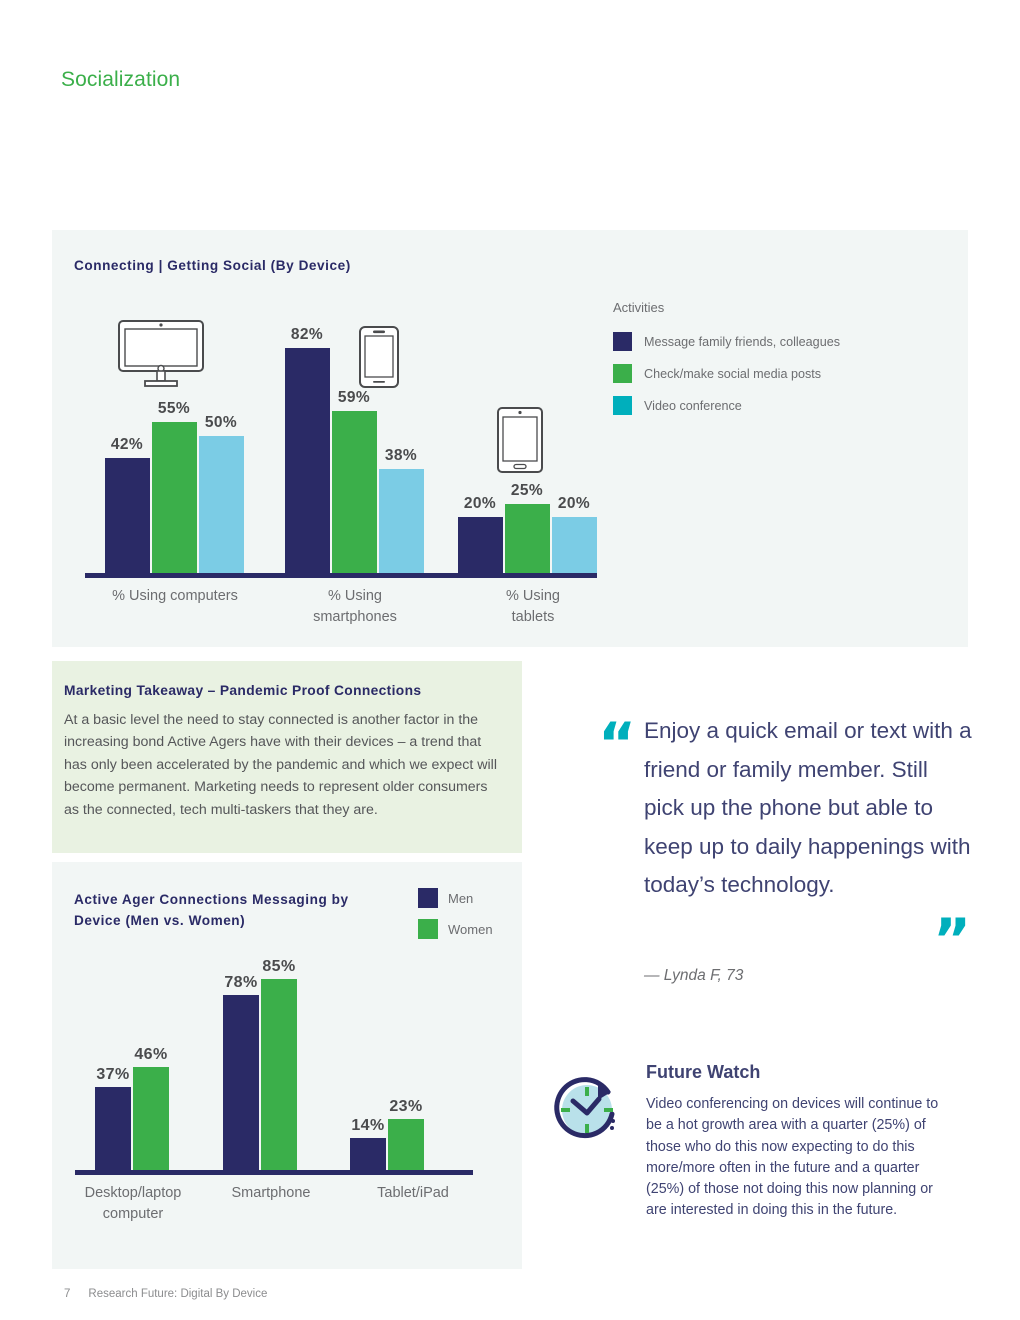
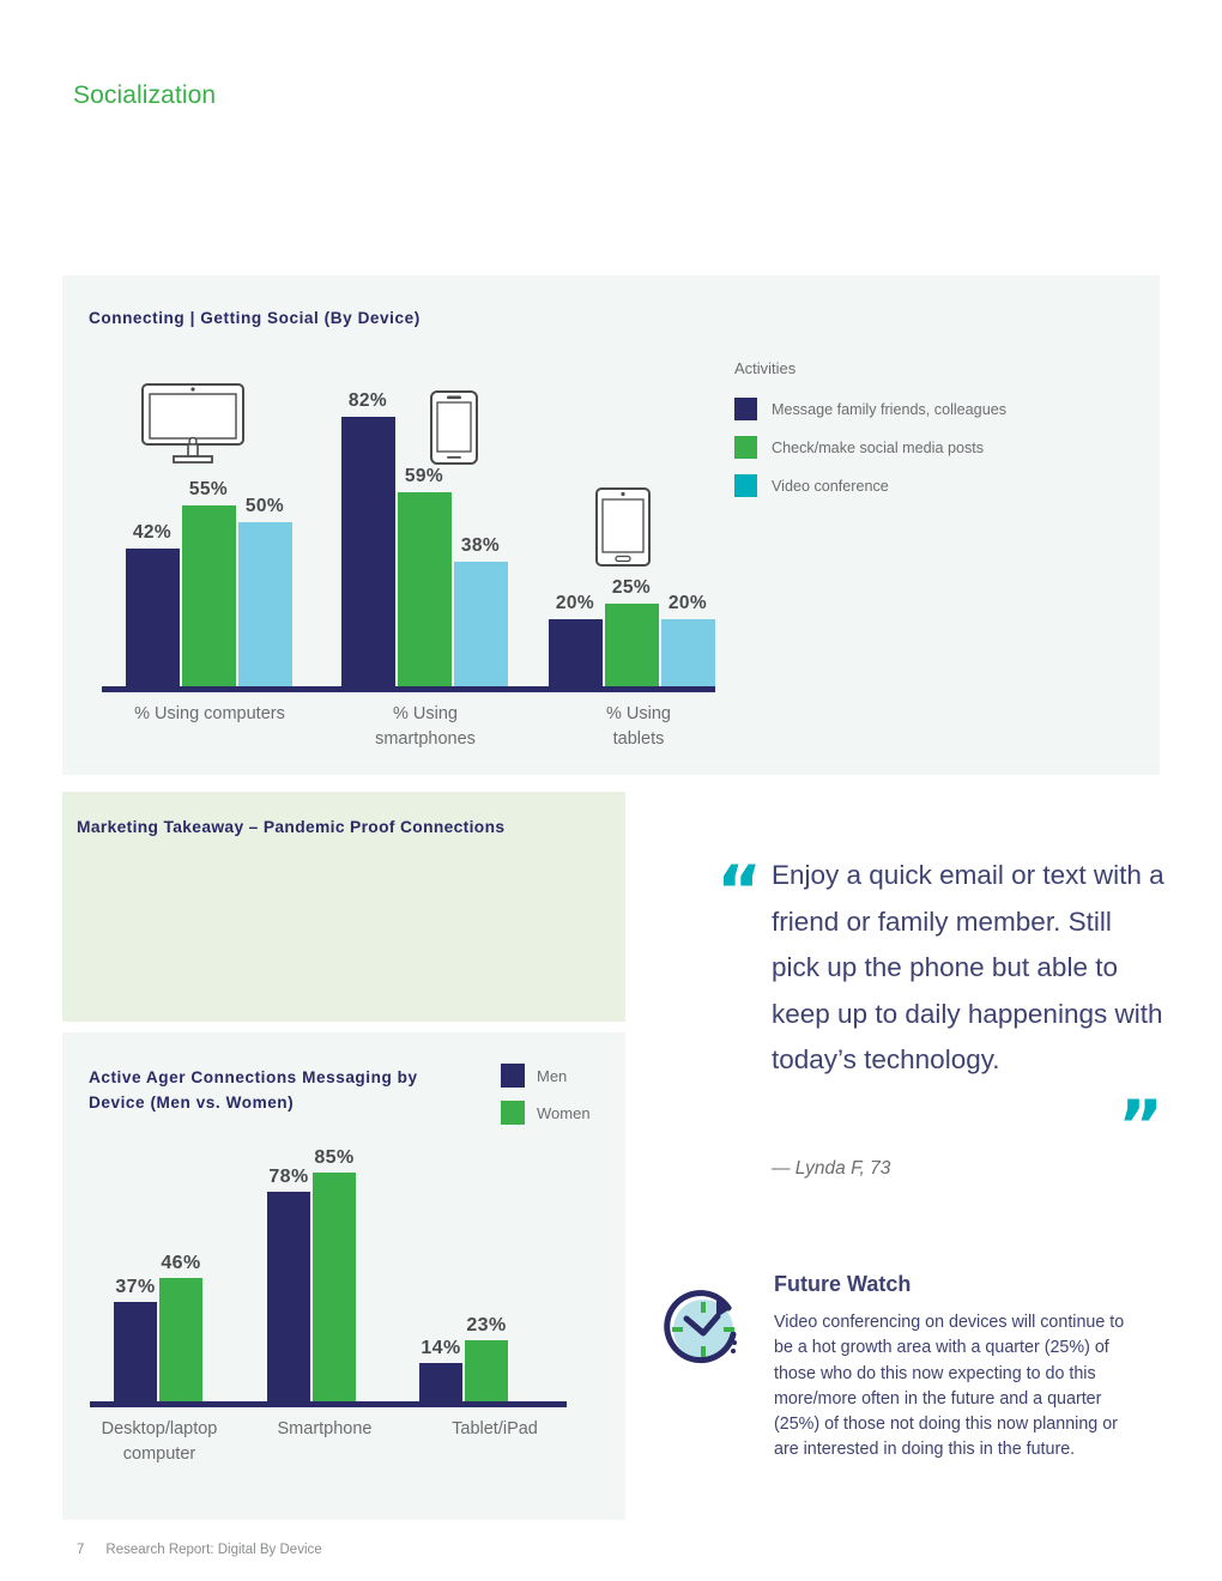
  Socialization
  Connecting | Getting Social (By Device)
  42%
  55%
  50%
  82%
  59%
  38%
  20%
  25%
  20%
  % Using computers
  % Using
  smartphones
  % Using tablets
  Activities
  Message family friends, colleagues
  Check/make social media posts
  Video conference
  Marketing Takeaway – Pandemic Proof Connections
- At a basic level the need to stay connected is another factor in the increasing bond Active Agers have with their devices – a trend that has only been accelerated by the pandemic and which we expect will become permanent. Marketing needs to represent older consumers as the connected, tech multi-taskers that they are.
  Active Ager Connections Messaging by Device (Men vs. Women)
  Men
  Women
  37%
  46%
  78%
  85%
  14%
  23%
  Desktop/laptop
  computer
  Smartphone
  Tablet/iPad
  “
  Enjoy a quick email or text with a friend or family member. Still pick up the phone but able to keep up to daily happenings with today’s technology.
  ”
  — Lynda F, 73
  Future Watch
  Video conferencing on devices will continue to be a hot growth area with a quarter (25%) of those who do this now expecting to do this more/more often in the future and a quarter (25%) of those not doing this now planning or are interested in doing this in the future.
  7
- Research Future: Digital By Device
+ Research Report: Digital By Device
